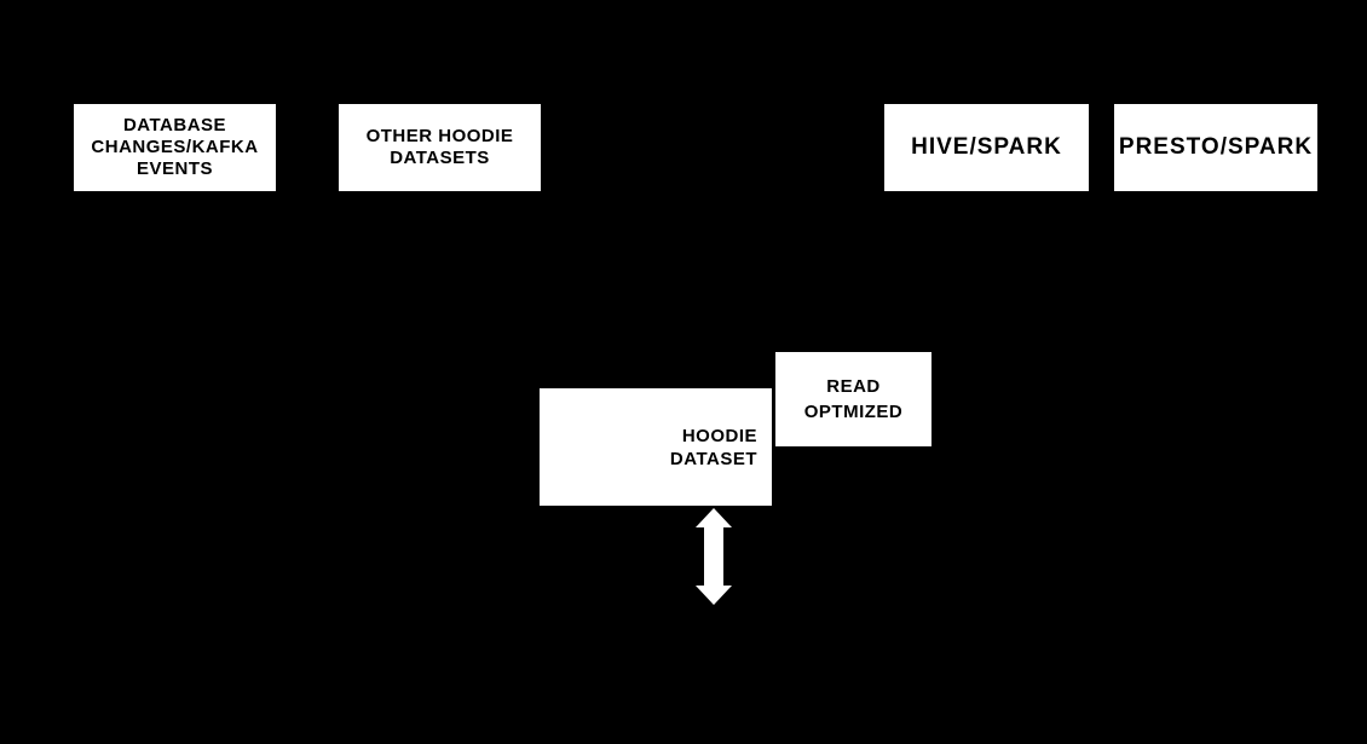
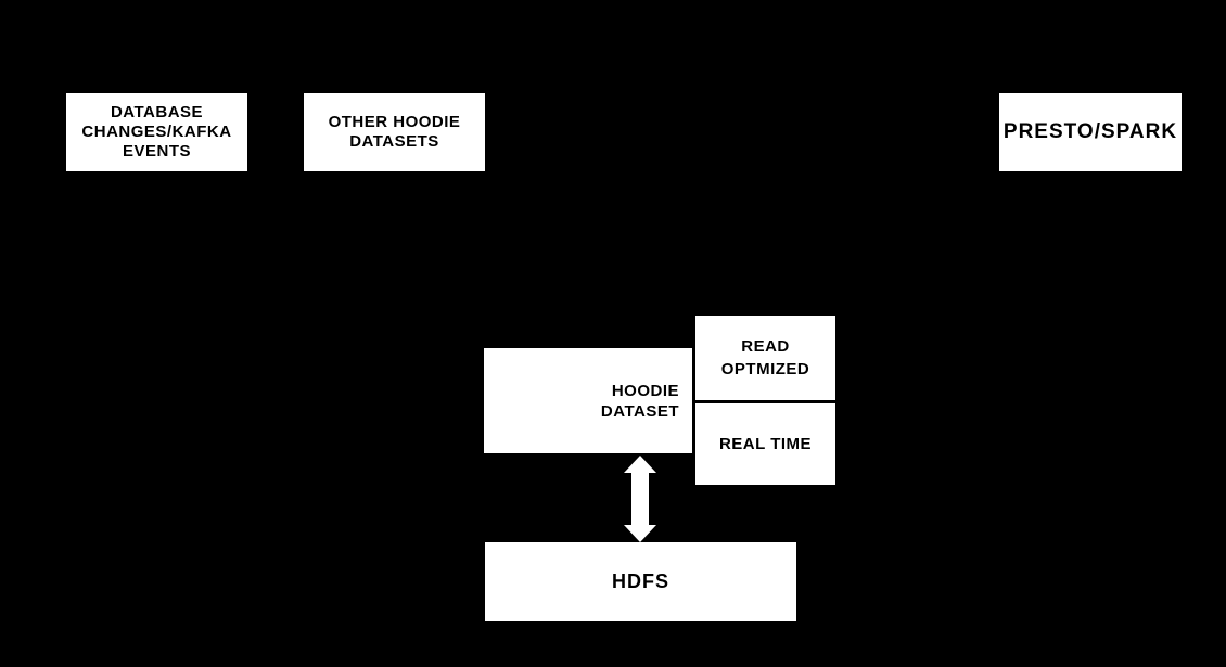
  DATABASE
  CHANGES/KAFKA
  EVENTS
  OTHER HOODIE
  DATASETS
- HIVE/SPARK
  PRESTO/SPARK
  HOODIE
  DATASET
  READ
  OPTMIZED
+ REAL TIME
+ HDFS
